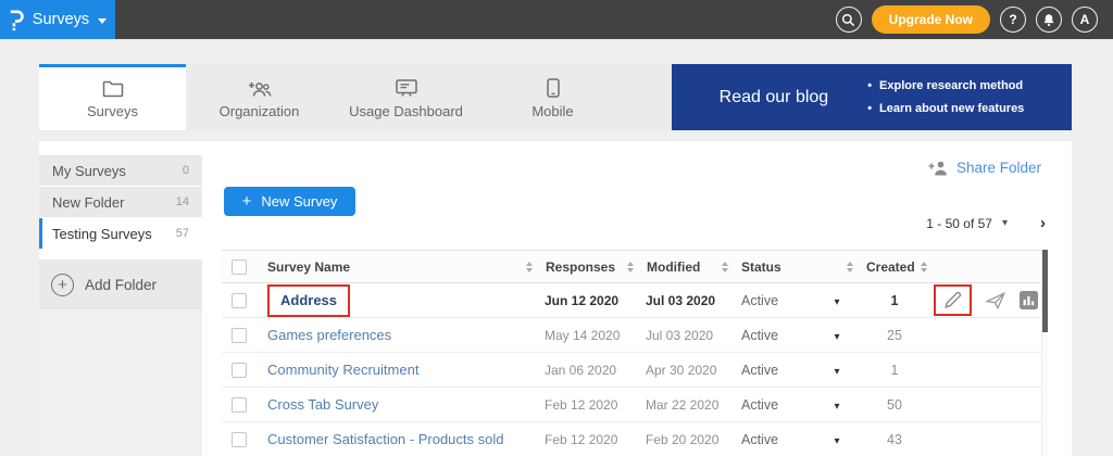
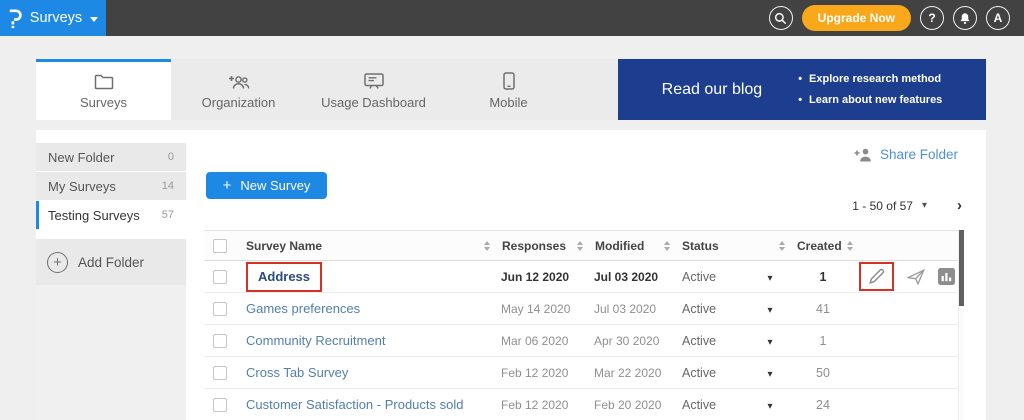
  Surveys
  Upgrade Now
  ?
  A
  Surveys
  Organization
  Usage Dashboard
  Mobile
  Read our blog
  •
  Explore research method
  •
  Learn about new features
- My Surveys
+ New Folder
  0
- New Folder
+ My Surveys
  14
  Testing Surveys
  57
  +
  Add Folder
  +
  New Survey
  Share Folder
  1 - 50 of 57
  ▾
  ›
  Survey Name
  Responses
  Modified
  Status
  Created
  Address
  Jun 12 2020
  Jul 03 2020
  Active
  ▾
  1
  Games preferences
  May 14 2020
  Jul 03 2020
  Active
  ▾
- 25
+ 41
  Community Recruitment
- Jan 06 2020
+ Mar 06 2020
  Apr 30 2020
  Active
  ▾
  1
  Cross Tab Survey
  Feb 12 2020
  Mar 22 2020
  Active
  ▾
  50
  Customer Satisfaction - Products sold
  Feb 12 2020
  Feb 20 2020
  Active
  ▾
- 43
+ 24
